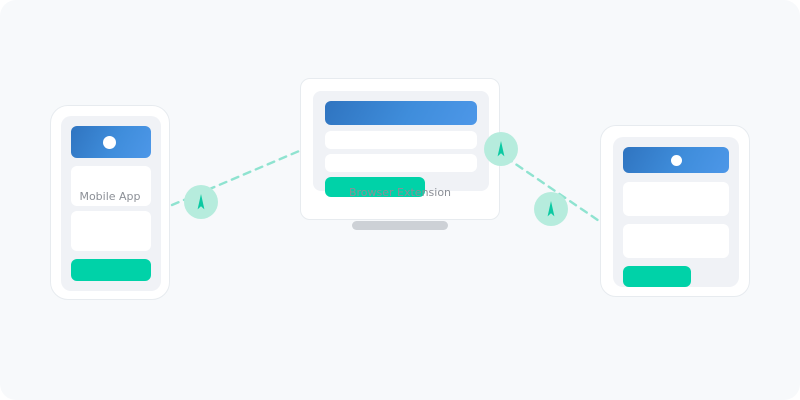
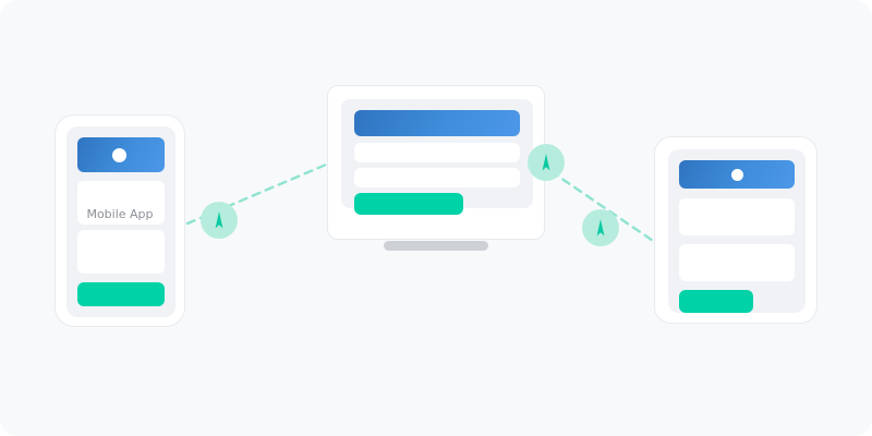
  Mobile App
- Browser Extension
